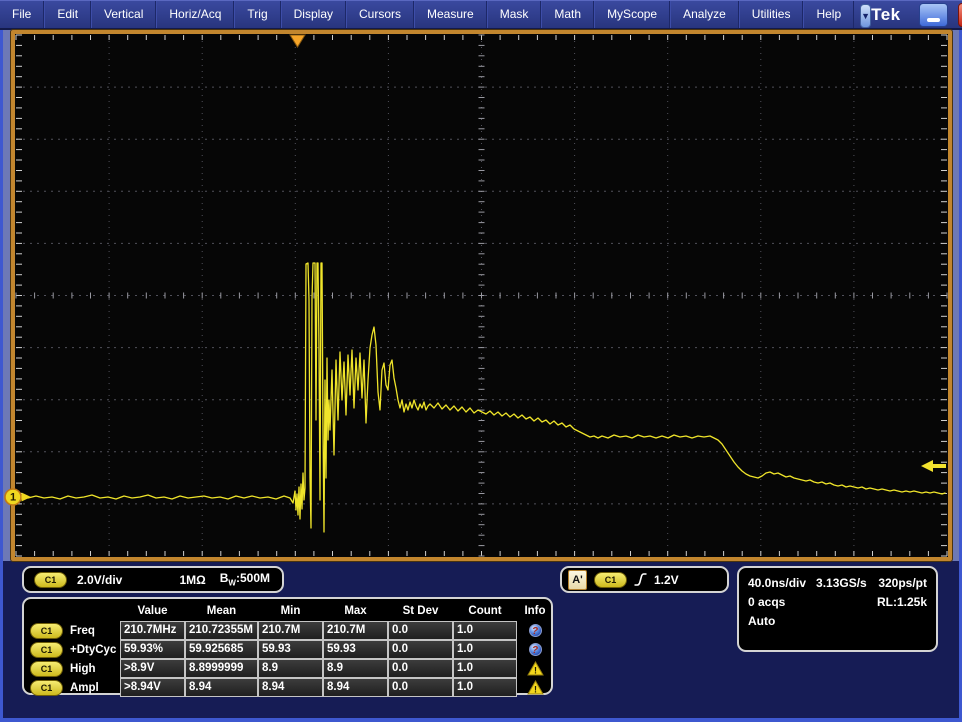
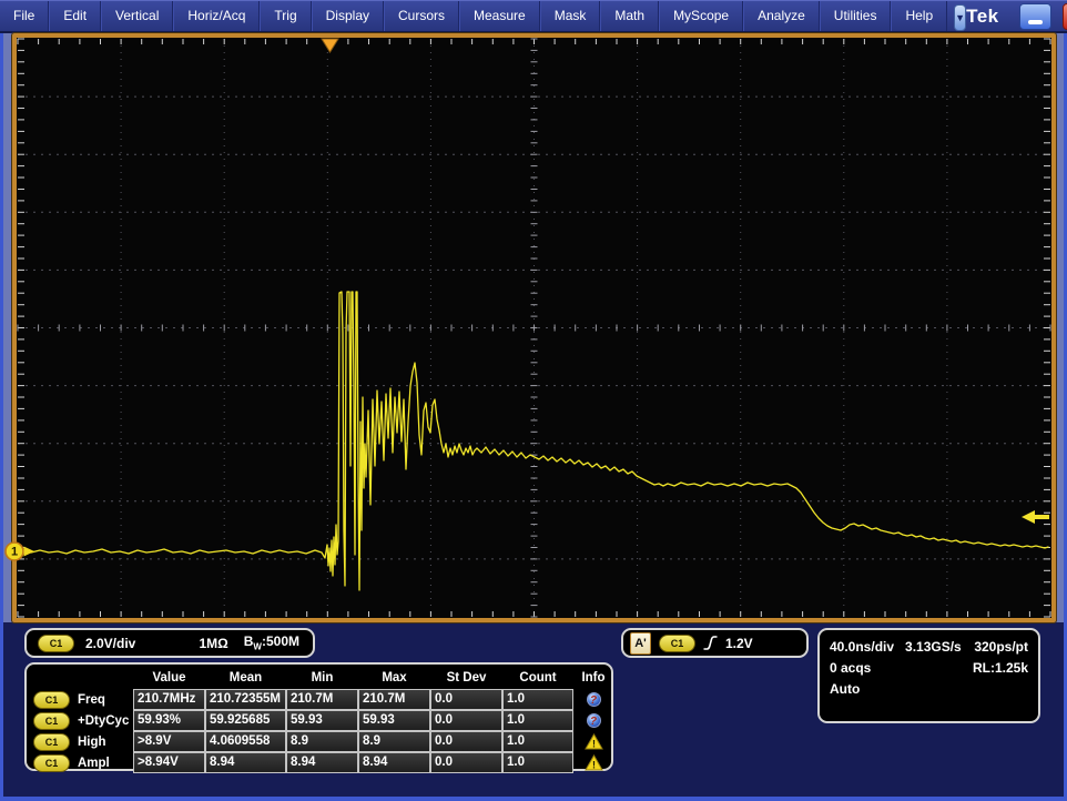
  File
  Edit
  Vertical
  Horiz/Acq
  Trig
  Display
  Cursors
  Measure
  Mask
  Math
  MyScope
  Analyze
  Utilities
  Help
  ▼
  Tek
  1
  C1
  2.0V/div
  1MΩ
  BW:500M
  A'
  C1
  1.2V
  40.0ns/div
  3.13GS/s
  320ps/pt
  0 acqs
  RL:1.25k
  Auto
  Value
  Mean
  Min
  Max
  St Dev
  Count
  Info
  C1
  Freq
  210.7MHz
  210.72355M
  210.7M
  210.7M
  0.0
  1.0
  ?
  C1
  +DtyCyc
  59.93%
  59.925685
  59.93
  59.93
  0.0
  1.0
  ?
  C1
  High
  >8.9V
- 8.8999999
+ 4.0609558
  8.9
  8.9
  0.0
  1.0
  !
  C1
  Ampl
  >8.94V
  8.94
  8.94
  8.94
  0.0
  1.0
  !
